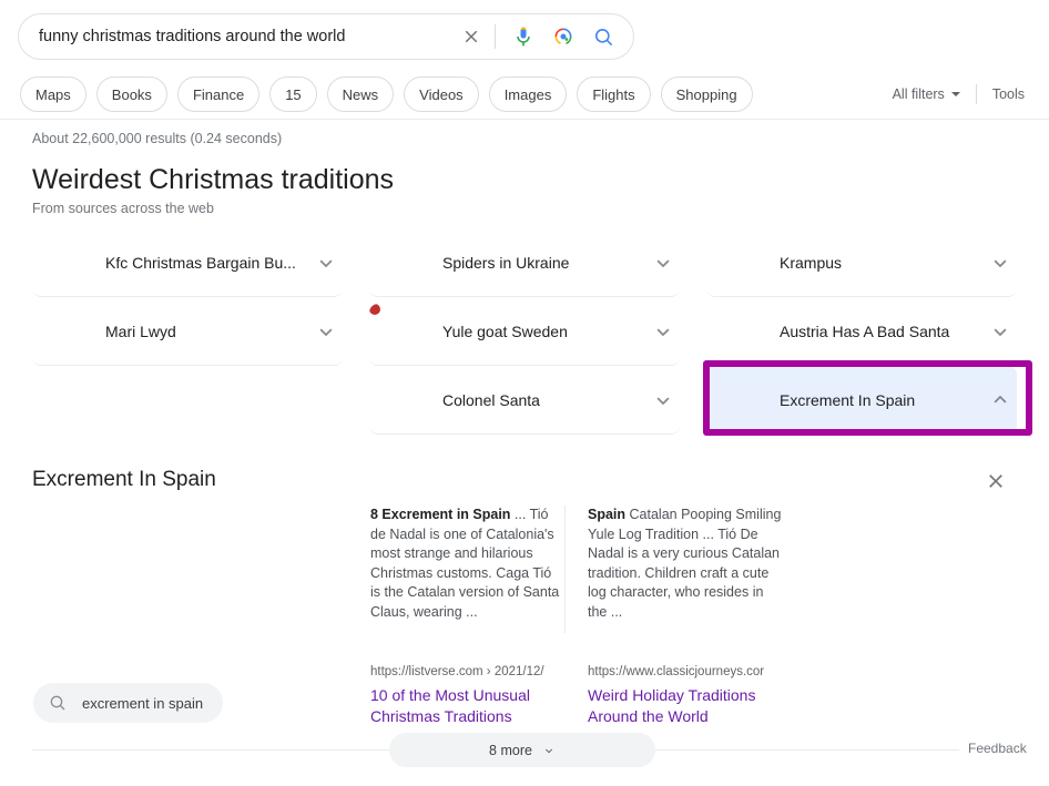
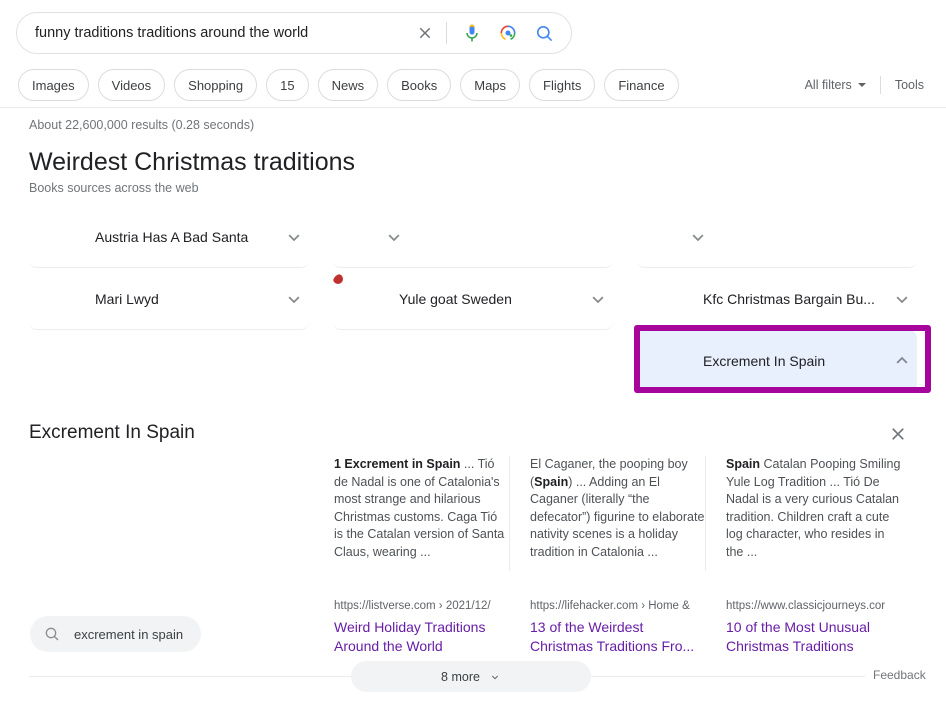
- funny christmas traditions around the world
+ funny traditions traditions around the world
- Maps
+ Images
- Books
+ Videos
- Finance
+ Shopping
  15
  News
- Videos
+ Books
- Images
+ Maps
  Flights
- Shopping
+ Finance
  All filters
  Tools
- About 22,600,000 results (0.24 seconds)
+ About 22,600,000 results (0.28 seconds)
  Weirdest Christmas traditions
- From sources across the web
+ Books sources across the web
- Kfc Christmas Bargain Bu...
+ Austria Has A Bad Santa
  Mari Lwyd
- Spiders in Ukraine
  Yule goat Sweden
- Colonel Santa
- Krampus
- Austria Has A Bad Santa
+ Kfc Christmas Bargain Bu...
  Excrement In Spain
  Excrement In Spain
  excrement in spain
- 8 Excrement in Spain ... Tió de Nadal is one of Catalonia's most strange and hilarious Christmas customs. Caga Tió is the Catalan version of Santa Claus, wearing ...
+ 1 Excrement in Spain ... Tió de Nadal is one of Catalonia's most strange and hilarious Christmas customs. Caga Tió is the Catalan version of Santa Claus, wearing ...
  https://listverse.com › 2021/12/
- 10 of the Most Unusual Christmas Traditions
+ Weird Holiday Traditions Around the World
+ El Caganer, the pooping boy (Spain) ... Adding an El Caganer (literally “the defecator”) figurine to elaborate nativity scenes is a holiday tradition in Catalonia ...
+ https://lifehacker.com › Home &
+ 13 of the Weirdest Christmas Traditions Fro...
  Spain Catalan Pooping Smiling Yule Log Tradition ... Tió De Nadal is a very curious Catalan tradition. Children craft a cute log character, who resides in the ...
  https://www.classicjourneys.cor
- Weird Holiday Traditions Around the World
+ 10 of the Most Unusual Christmas Traditions
  8 more
  Feedback
